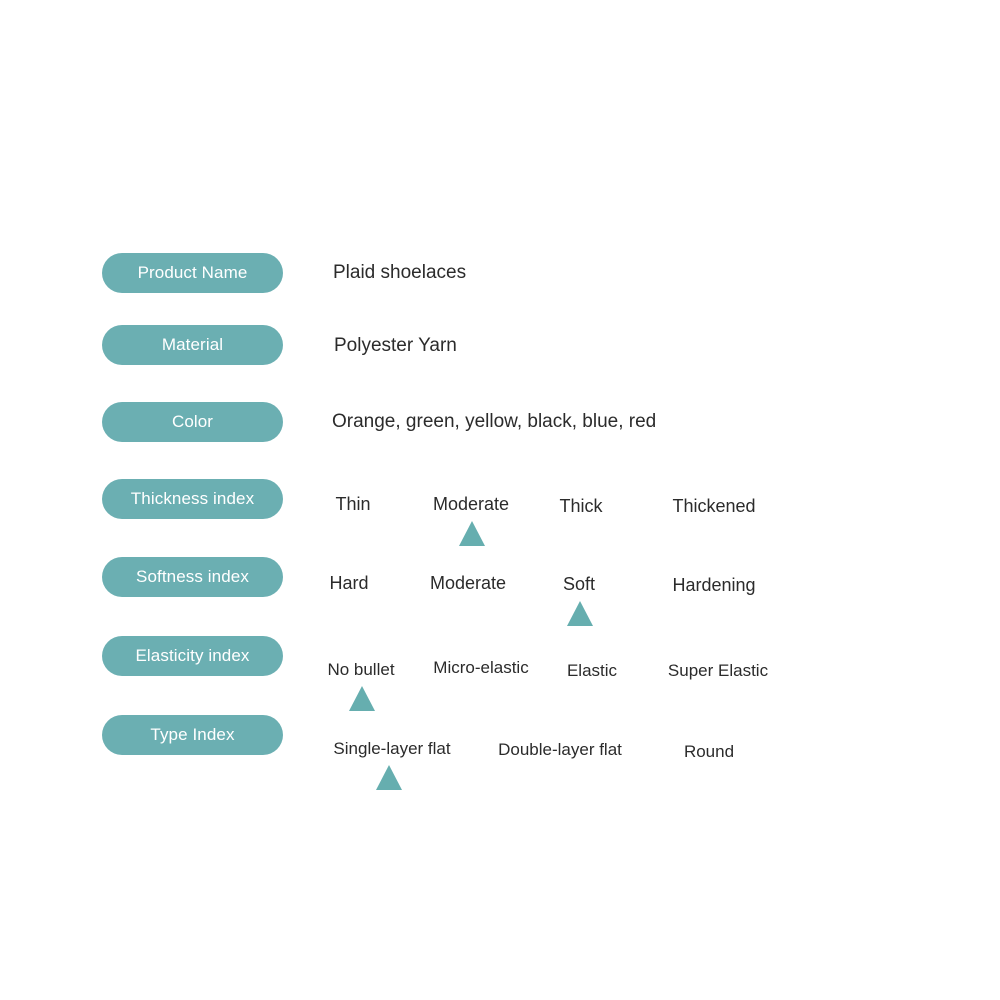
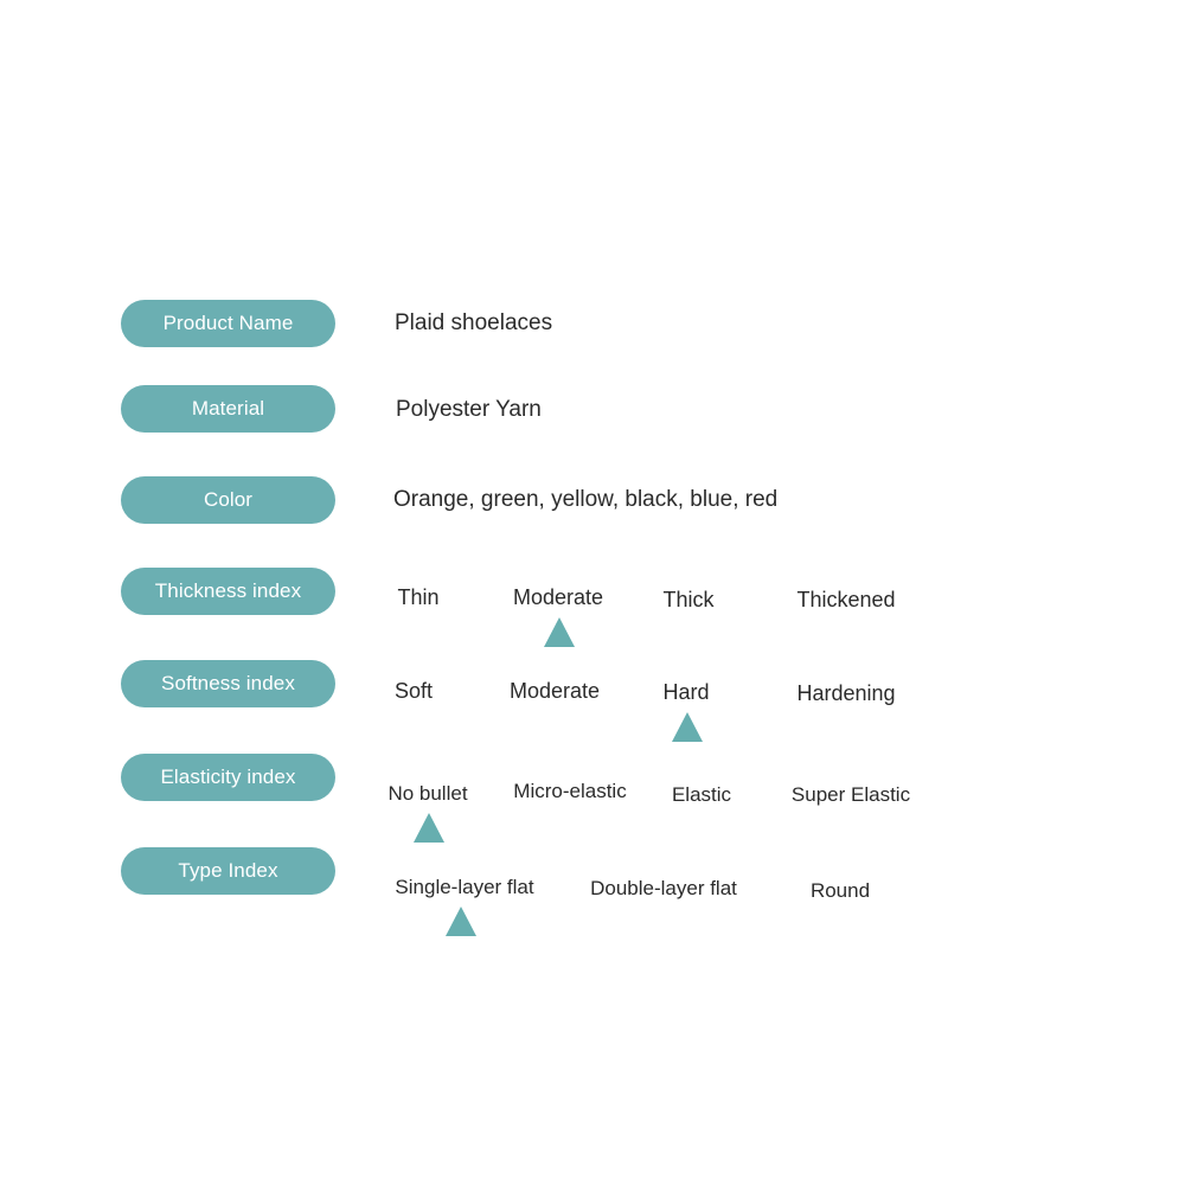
  Product Name
  Plaid shoelaces
  Material
  Polyester Yarn
  Color
  Orange, green, yellow, black, blue, red
  Thickness index
  Thin
  Moderate
  Thick
  Thickened
  Softness index
- Hard
+ Soft
  Moderate
- Soft
+ Hard
  Hardening
  Elasticity index
  No bullet
  Micro-elastic
  Elastic
  Super Elastic
  Type Index
  Single-layer flat
  Double-layer flat
  Round
